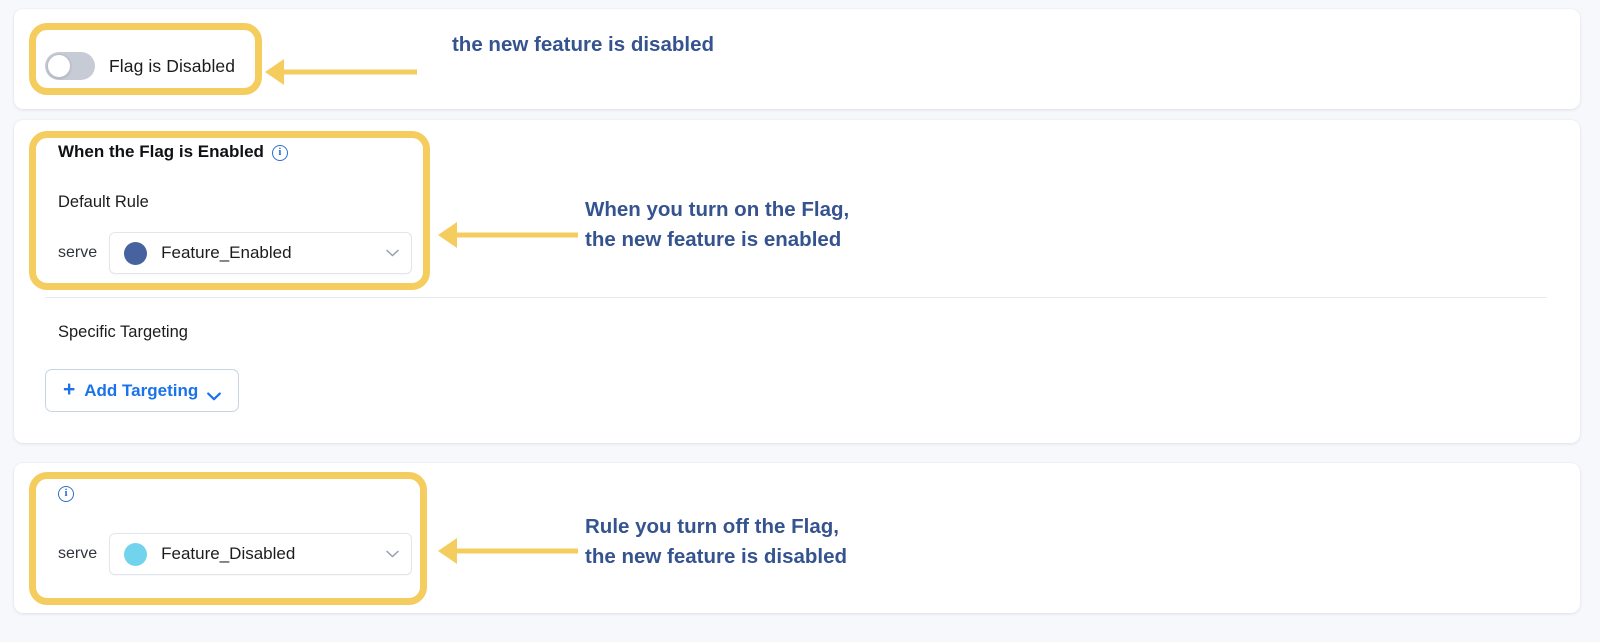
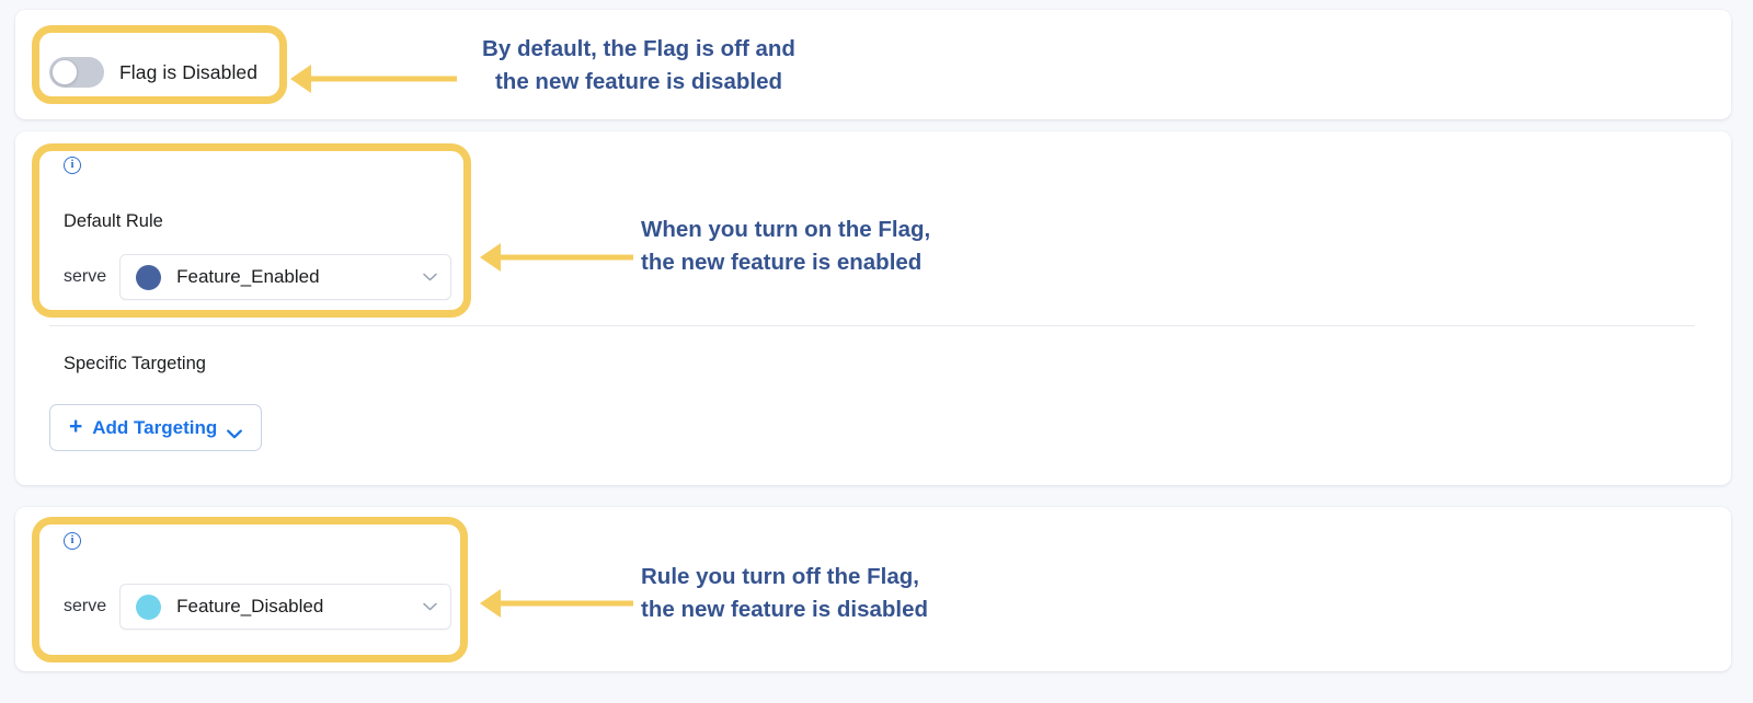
  Flag is Disabled
- When the Flag is Enabled
  i
  Default Rule
  serve
  Feature_Enabled
  Specific Targeting
  +
  Add Targeting
  i
  serve
  Feature_Disabled
+ By default, the Flag is off and
  the new feature is disabled
  When you turn on the Flag,
  the new feature is enabled
  Rule you turn off the Flag,
  the new feature is disabled
